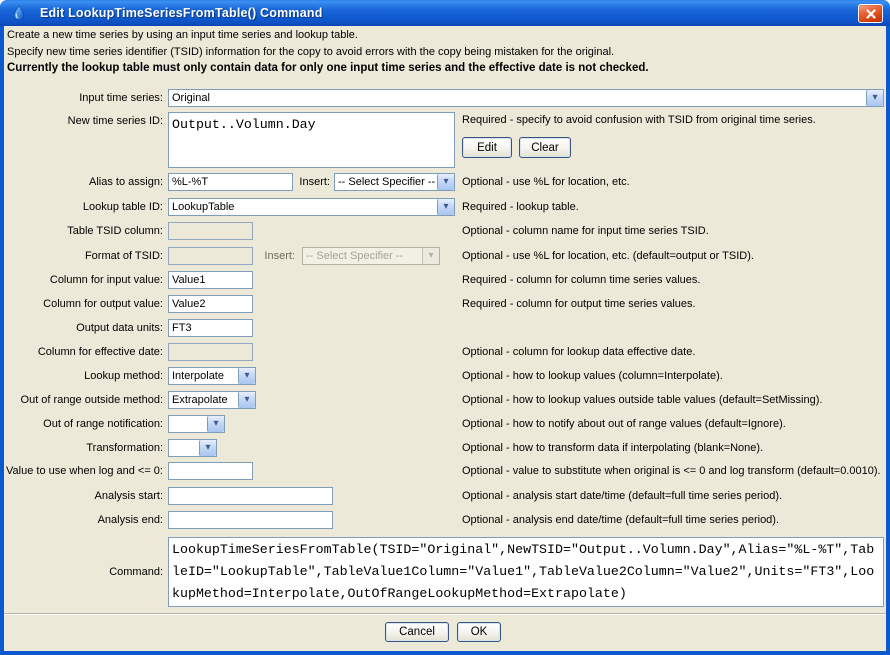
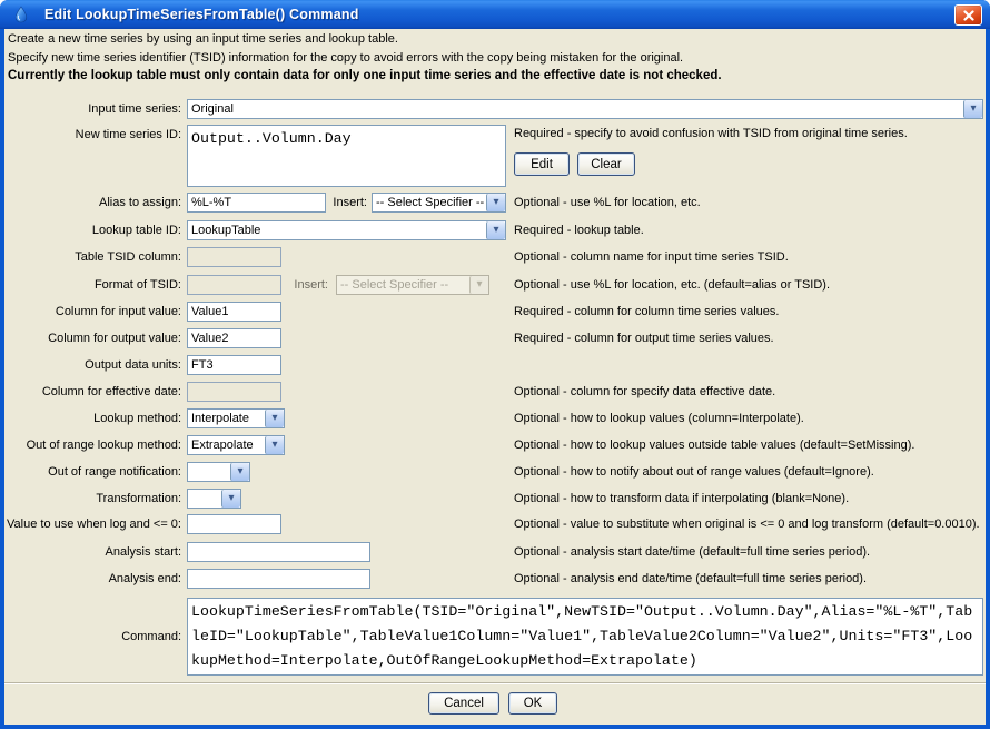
  Edit LookupTimeSeriesFromTable() Command
  Create a new time series by using an input time series and lookup table.
  Specify new time series identifier (TSID) information for the copy to avoid errors with the copy being mistaken for the original.
  Currently the lookup table must only contain data for only one input time series and the effective date is not checked.
  Input time series:
  Original
  ▾
  New time series ID:
  Output..Volumn.Day
  Required - specify to avoid confusion with TSID from original time series.
  Edit
  Clear
  Alias to assign:
  %L-%T
  Insert:
  -- Select Specifier --
  ▾
  Optional - use %L for location, etc.
  Lookup table ID:
  LookupTable
  ▾
  Required - lookup table.
  Table TSID column:
  Optional - column name for input time series TSID.
  Format of TSID:
  Insert:
  -- Select Specifier --
  ▾
- Optional - use %L for location, etc. (default=output or TSID).
+ Optional - use %L for location, etc. (default=alias or TSID).
  Column for input value:
  Value1
  Required - column for column time series values.
  Column for output value:
  Value2
  Required - column for output time series values.
  Output data units:
  FT3
  Column for effective date:
- Optional - column for lookup data effective date.
+ Optional - column for specify data effective date.
  Lookup method:
  Interpolate
  ▾
  Optional - how to lookup values (column=Interpolate).
- Out of range outside method:
+ Out of range lookup method:
  Extrapolate
  ▾
  Optional - how to lookup values outside table values (default=SetMissing).
  Out of range notification:
  ▾
  Optional - how to notify about out of range values (default=Ignore).
  Transformation:
  ▾
  Optional - how to transform data if interpolating (blank=None).
  Value to use when log and <= 0:
  Optional - value to substitute when original is <= 0 and log transform (default=0.0010).
  Analysis start:
  Optional - analysis start date/time (default=full time series period).
  Analysis end:
  Optional - analysis end date/time (default=full time series period).
  Command:
  LookupTimeSeriesFromTable(TSID="Original",NewTSID="Output..Volumn.Day",Alias="%L-%T",TableID="LookupTable",TableValue1Column="Value1",TableValue2Column="Value2",Units="FT3",LookupMethod=Interpolate,OutOfRangeLookupMethod=Extrapolate)
  Cancel
  OK
